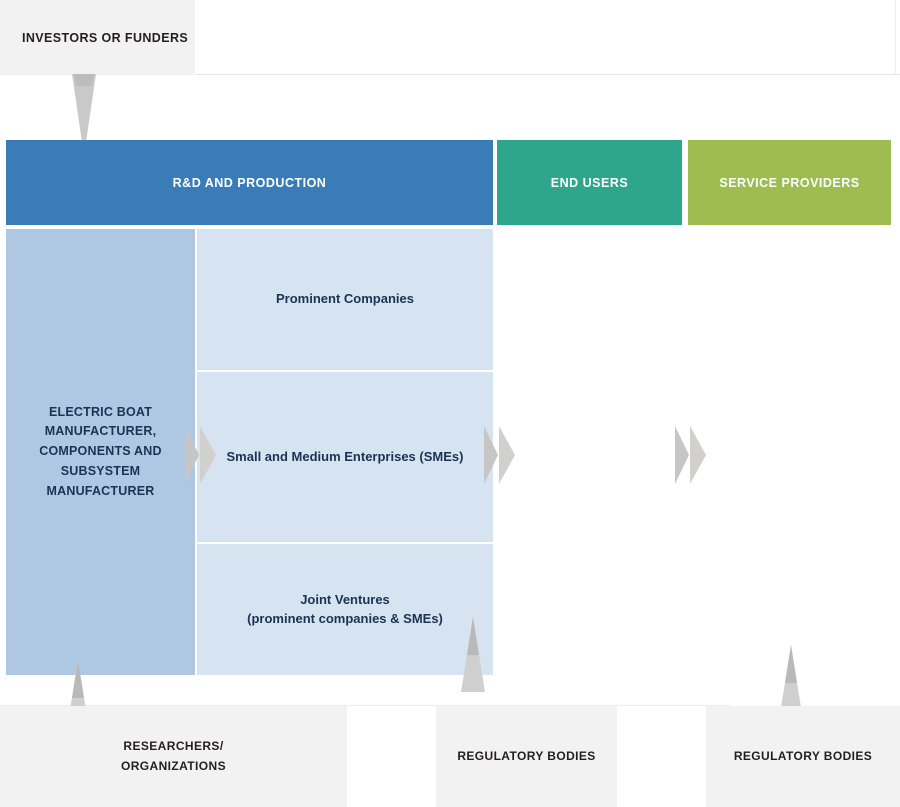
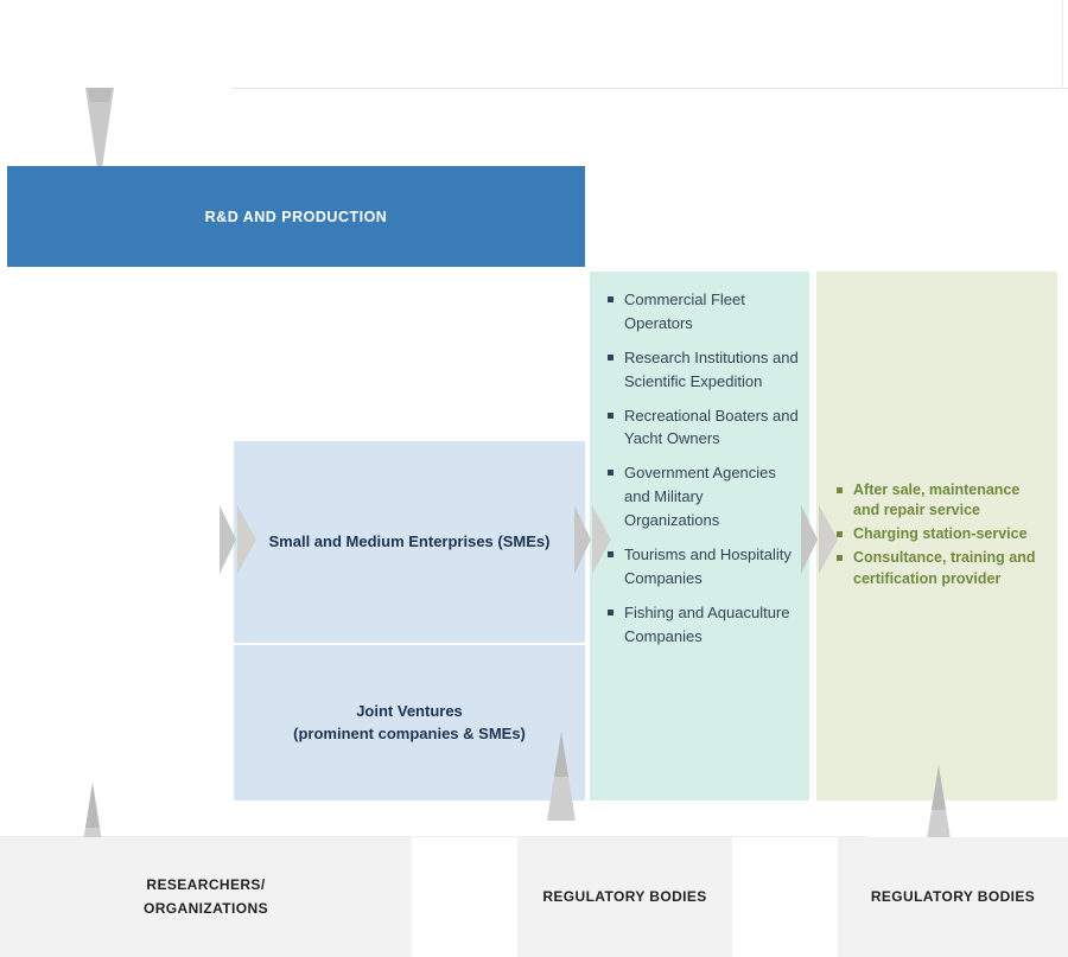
- INVESTORS OR FUNDERS
  R&D AND PRODUCTION
- END USERS
- SERVICE PROVIDERS
- ELECTRIC BOAT MANUFACTURER, COMPONENTS AND SUBSYSTEM MANUFACTURER
- Prominent Companies
  Small and Medium Enterprises (SMEs)
  Joint Ventures
  (prominent companies & SMEs)
+ Commercial Fleet Operators
+ Research Institutions and Scientific Expedition
+ Recreational Boaters and Yacht Owners
+ Government Agencies and Military Organizations
+ Tourisms and Hospitality Companies
+ Fishing and Aquaculture Companies
+ After sale, maintenance and repair service
+ Charging station-service
+ Consultance, training and certification provider
  RESEARCHERS/
  ORGANIZATIONS
  REGULATORY BODIES
  REGULATORY BODIES
